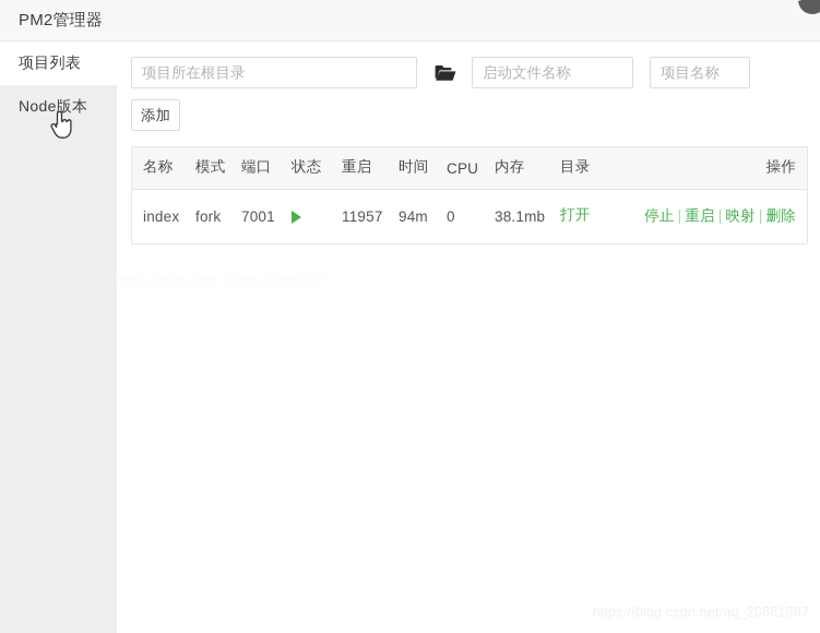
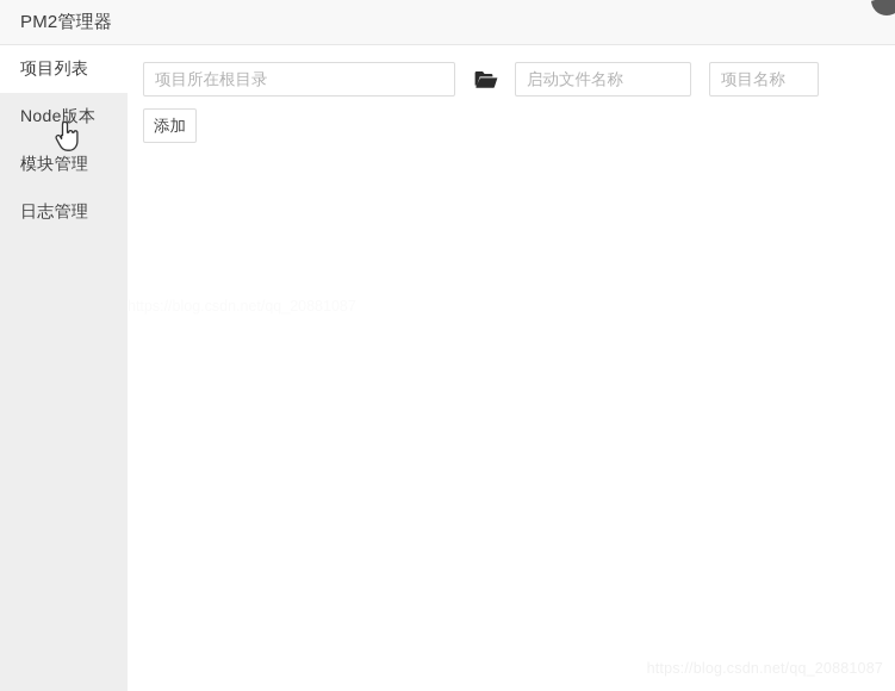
  PM2管理器
  项目列表
  Node版本
+ 模块管理
+ 日志管理
  项目所在根目录
  启动文件名称
  项目名称
  添加
- 名称	模式	端口	状态	重启	时间	CPU	内存	目录	操作
- index	fork	7001		11957	94m	0	38.1mb	打开	停止 | 重启 | 映射 | 删除
